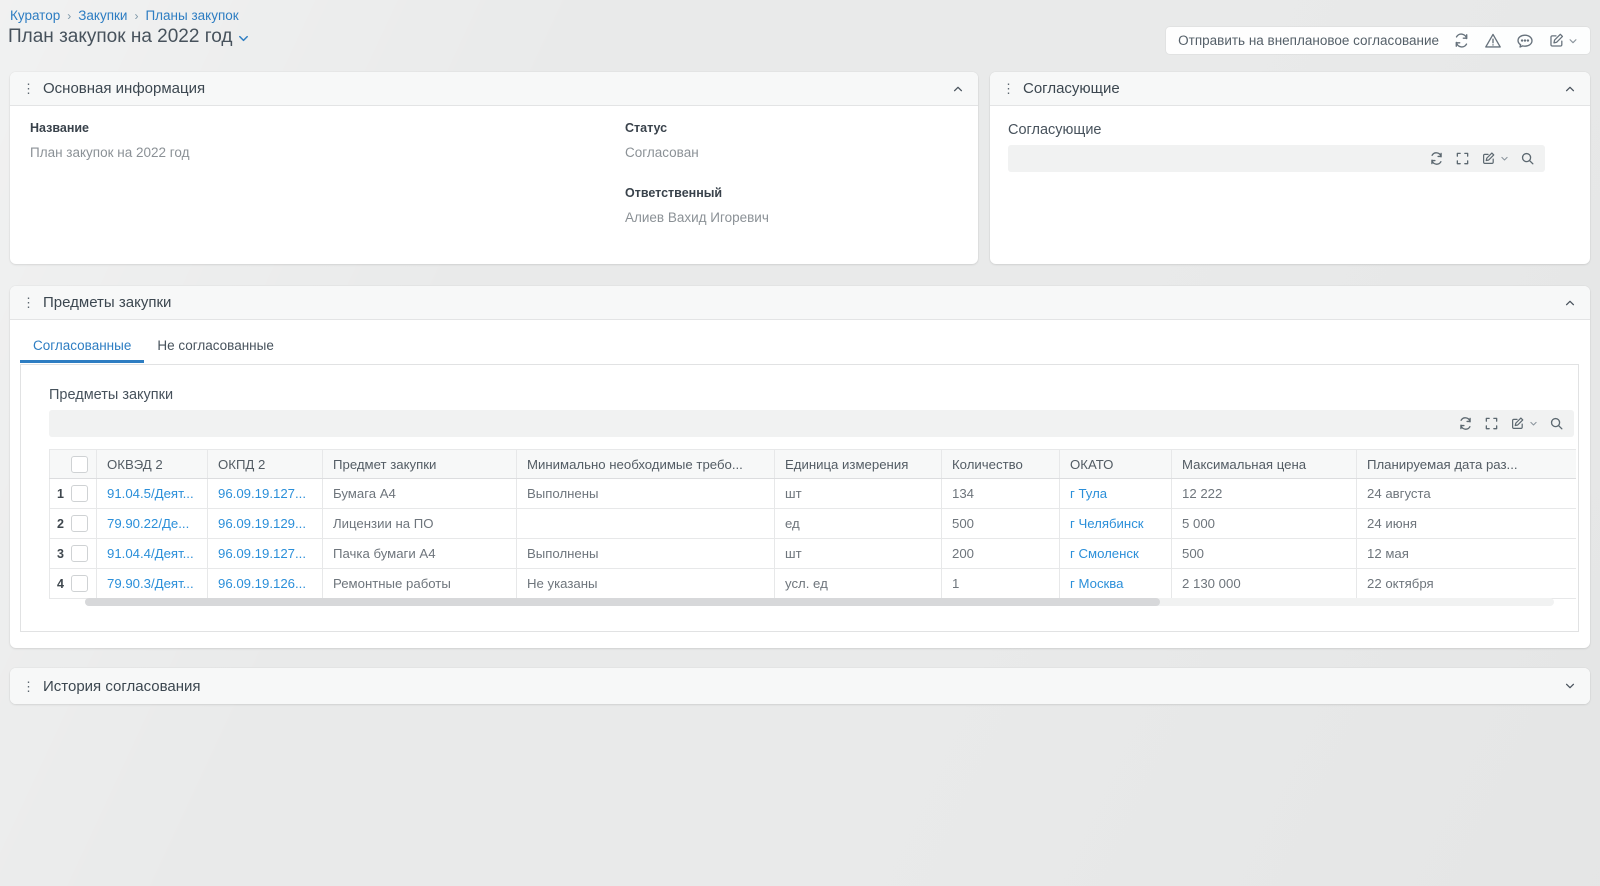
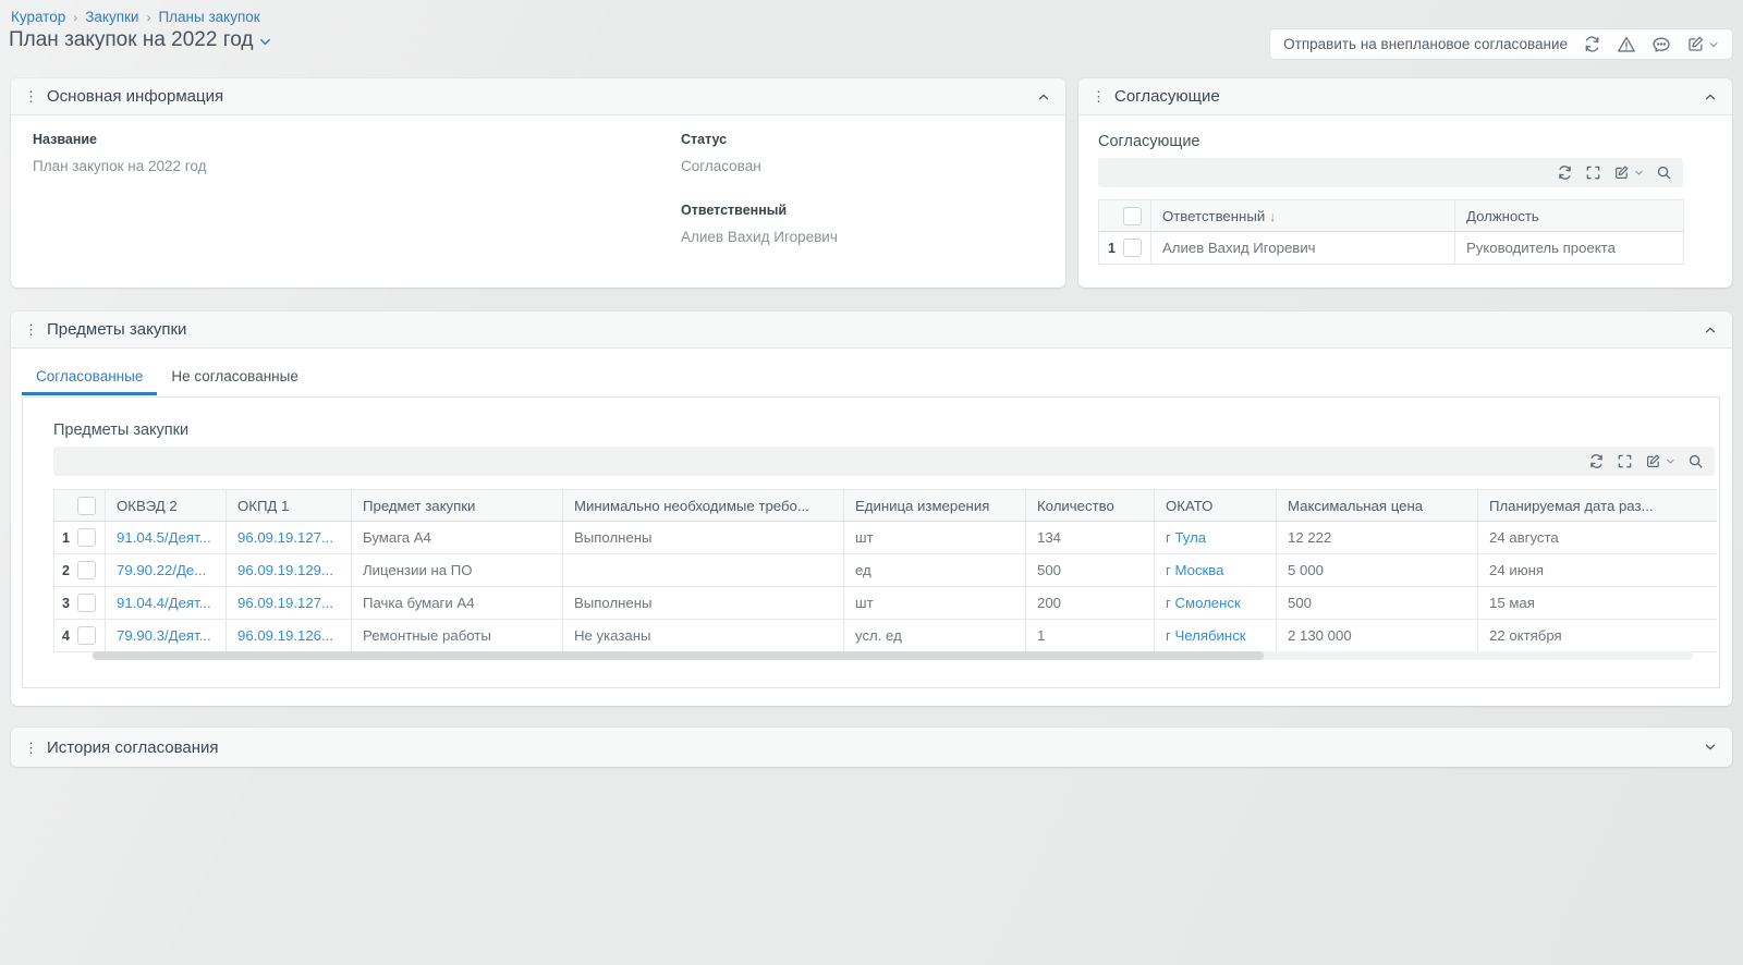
  Куратор
  ›
  Закупки
  ›
  Планы закупок
  План закупок на 2022 год
  Отправить на внеплановое согласование
  ⋮
  Основная информация
  Название
  План закупок на 2022 год
  Статус
  Согласован
  Ответственный
  Алиев Вахид Игоревич
  ⋮
  Согласующие
  Согласующие
+ 	Ответственный ↓	Должность
+ 1	Алиев Вахид Игоревич	Руководитель проекта
  ⋮
  Предметы закупки
  Согласованные
  Не согласованные
  Предметы закупки
- 	ОКВЭД 2	ОКПД 2	Предмет закупки	Минимально необходимые требо...	Единица измерения	Количество	ОКАТО	Максимальная цена	Планируемая дата раз...
+ 	ОКВЭД 2	ОКПД 1	Предмет закупки	Минимально необходимые требо...	Единица измерения	Количество	ОКАТО	Максимальная цена	Планируемая дата раз...
  1	91.04.5/Деят...	96.09.19.127...	Бумага А4	Выполнены	шт	134	г Тула	12 222	24 августа
- 2	79.90.22/Де...	96.09.19.129...	Лицензии на ПО		ед	500	г Челябинск	5 000	24 июня
+ 2	79.90.22/Де...	96.09.19.129...	Лицензии на ПО		ед	500	г Москва	5 000	24 июня
- 3	91.04.4/Деят...	96.09.19.127...	Пачка бумаги А4	Выполнены	шт	200	г Смоленск	500	12 мая
+ 3	91.04.4/Деят...	96.09.19.127...	Пачка бумаги А4	Выполнены	шт	200	г Смоленск	500	15 мая
- 4	79.90.3/Деят...	96.09.19.126...	Ремонтные работы	Не указаны	усл. ед	1	г Москва	2 130 000	22 октября
+ 4	79.90.3/Деят...	96.09.19.126...	Ремонтные работы	Не указаны	усл. ед	1	г Челябинск	2 130 000	22 октября
  ⋮
  История согласования
